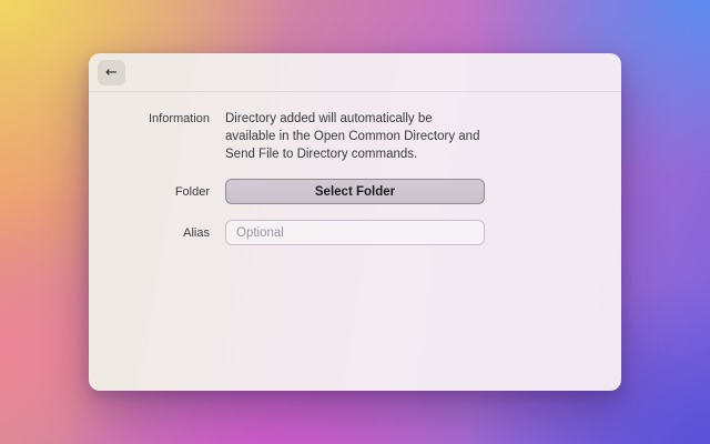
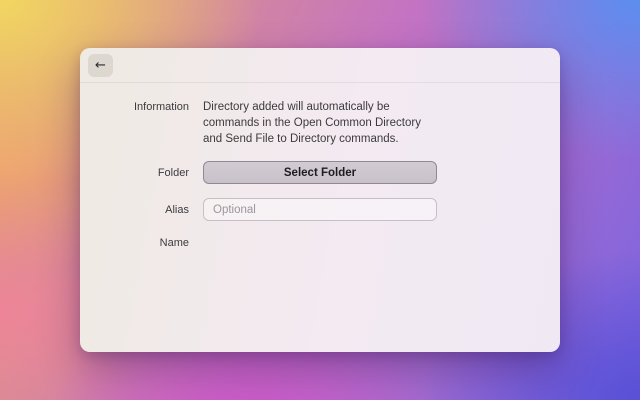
  ←
  Information
- Directory added will automatically be available in the Open Common Directory and Send File to Directory commands.
+ Directory added will automatically be commands in the Open Common Directory and Send File to Directory commands.
  Folder
  Select Folder
  Alias
  Optional
+ Name
